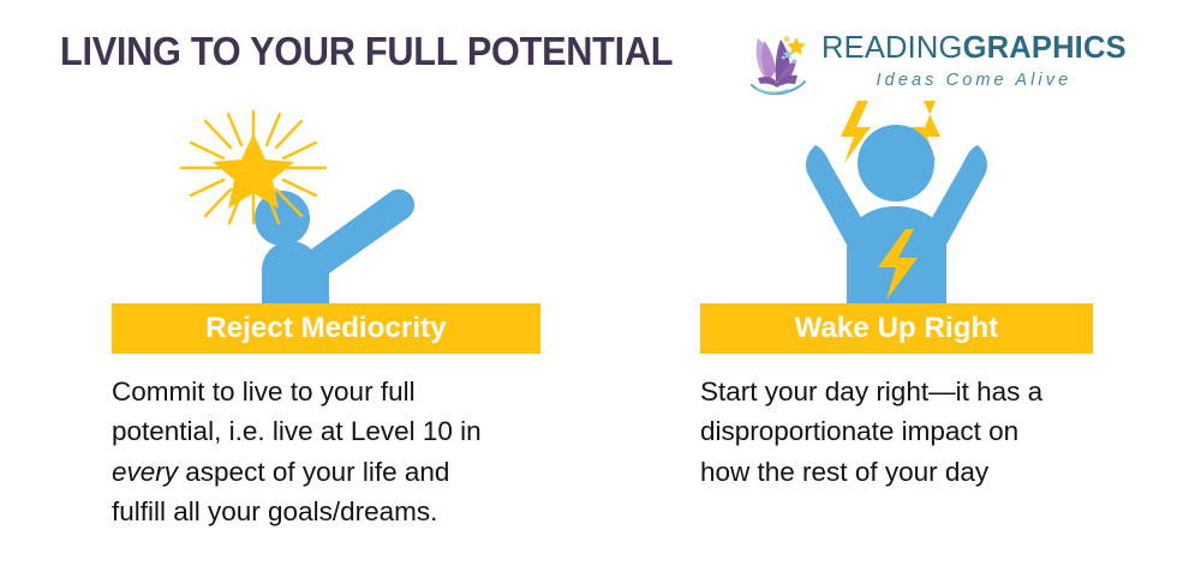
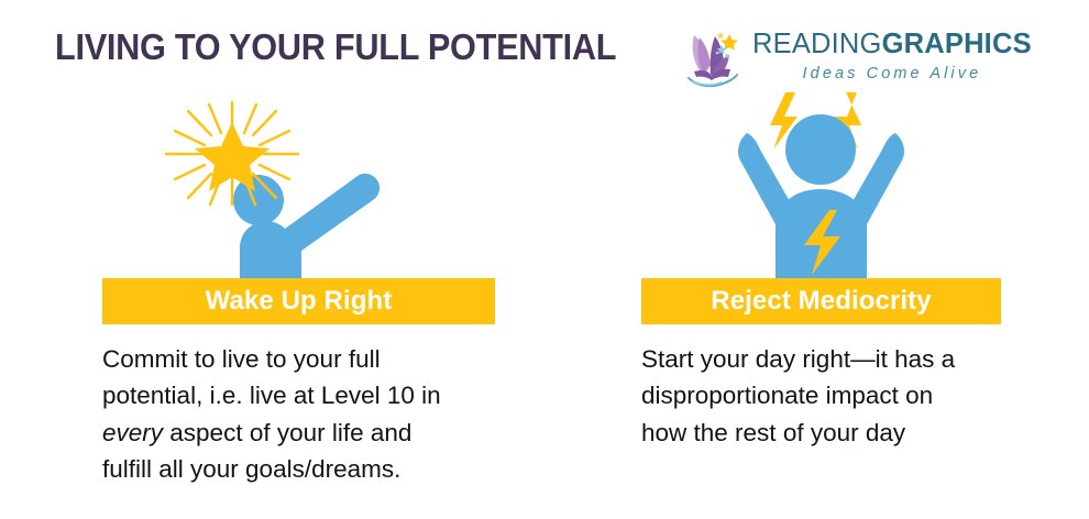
  LIVING TO YOUR FULL POTENTIAL
  READINGGRAPHICS
  Ideas Come Alive
- Reject Mediocrity
+ Wake Up Right
  Commit to live to your full
  potential, i.e. live at Level 10 in
  every aspect of your life and
  fulfill all your goals/dreams.
- Wake Up Right
+ Reject Mediocrity
  Start your day right—it has a
  disproportionate impact on
  how the rest of your day
